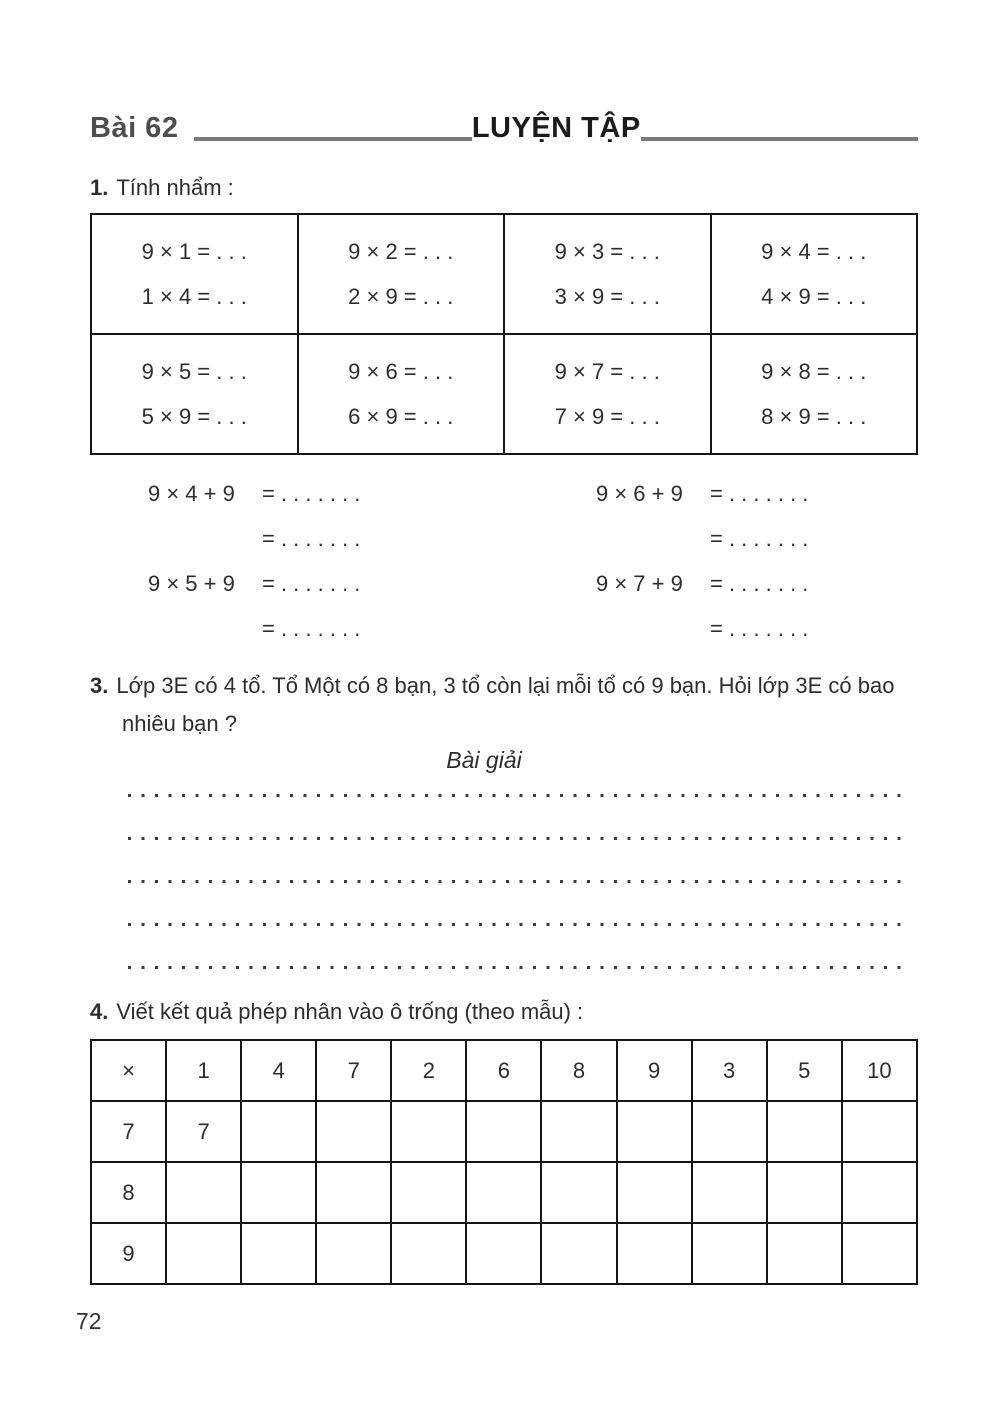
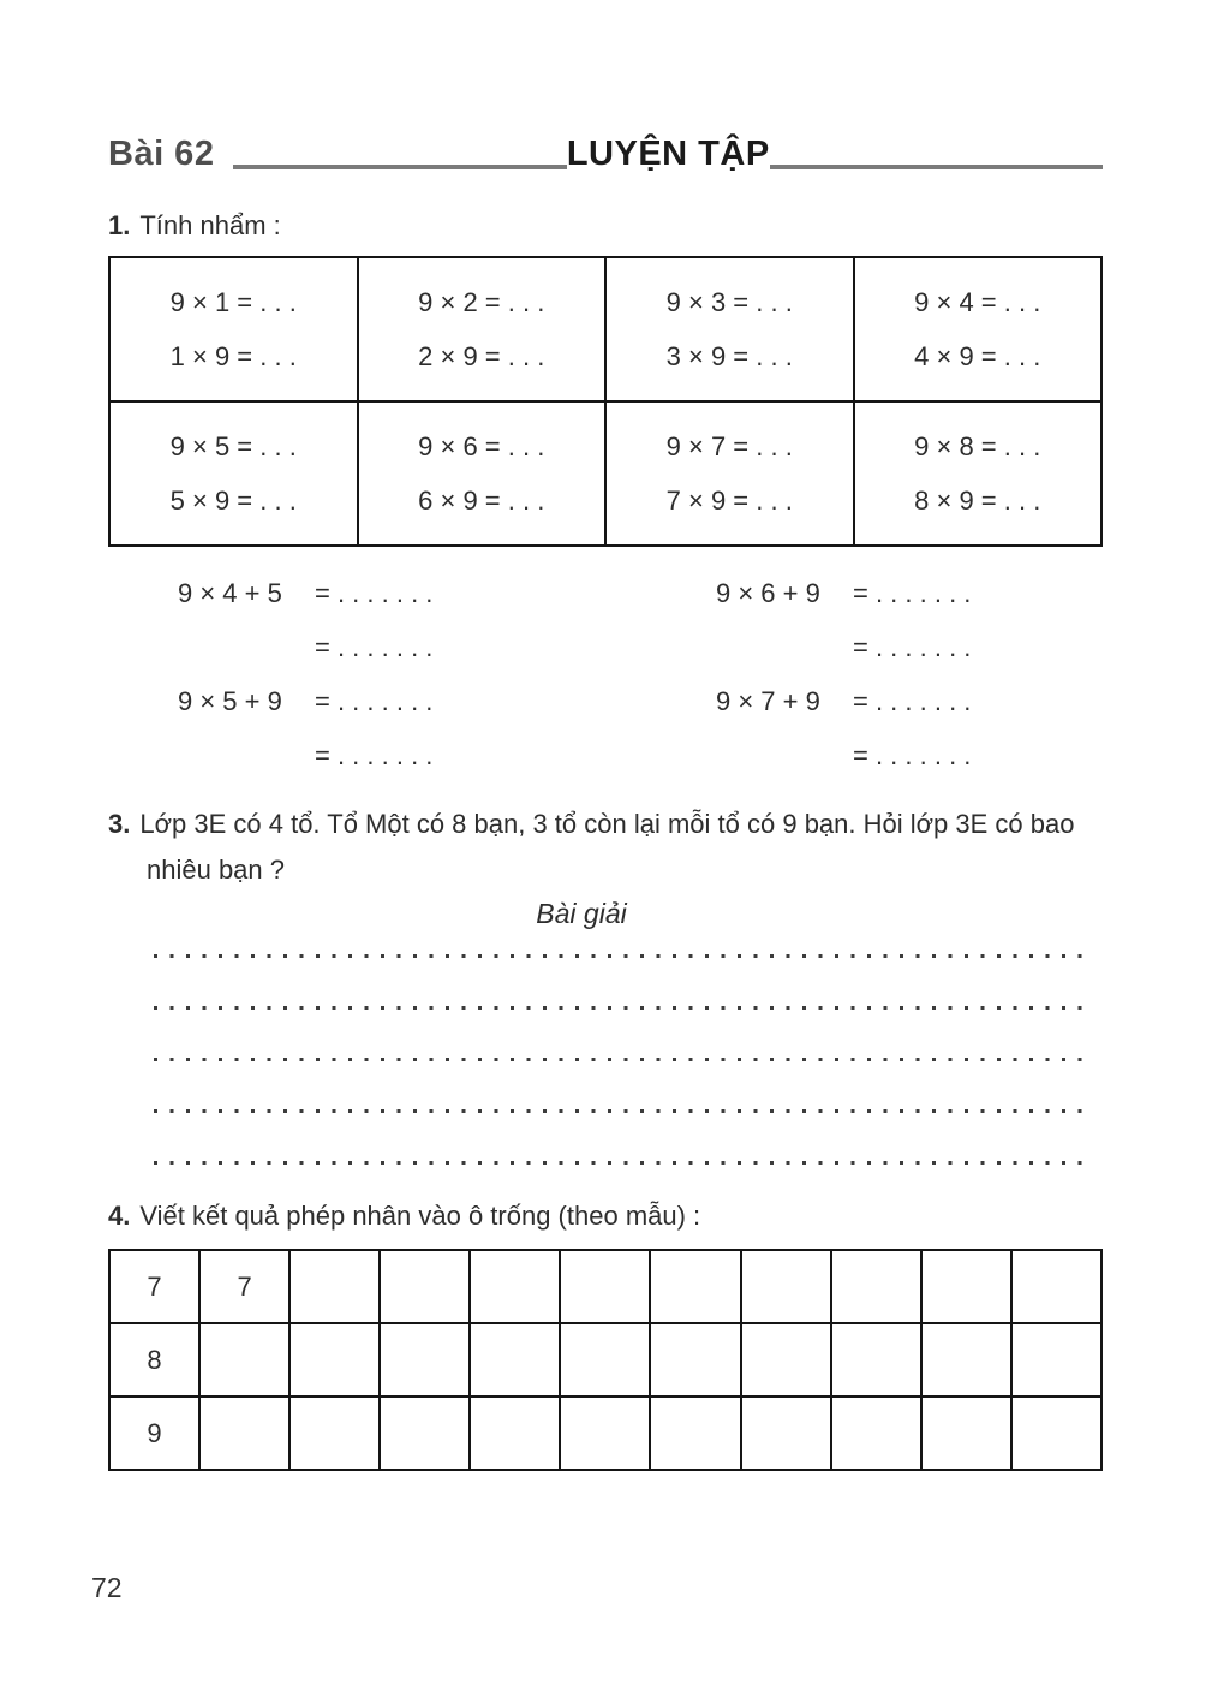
  Bài 62
  LUYỆN TẬP
  1. Tính nhẩm :
- 9 × 1 = . . . 1 × 4 = . . .	9 × 2 = . . . 2 × 9 = . . .	9 × 3 = . . . 3 × 9 = . . .	9 × 4 = . . . 4 × 9 = . . .
+ 9 × 1 = . . . 1 × 9 = . . .	9 × 2 = . . . 2 × 9 = . . .	9 × 3 = . . . 3 × 9 = . . .	9 × 4 = . . . 4 × 9 = . . .
  9 × 5 = . . . 5 × 9 = . . .	9 × 6 = . . . 6 × 9 = . . .	9 × 7 = . . . 7 × 9 = . . .	9 × 8 = . . . 8 × 9 = . . .
- 9 × 4 + 9
+ 9 × 4 + 5
  = . . . . . . .
  = . . . . . . .
  9 × 5 + 9
  = . . . . . . .
  = . . . . . . .
  9 × 6 + 9
  = . . . . . . .
  = . . . . . . .
  9 × 7 + 9
  = . . . . . . .
  = . . . . . . .
  3. Lớp 3E có 4 tổ. Tổ Một có 8 bạn, 3 tổ còn lại mỗi tổ có 9 bạn. Hỏi lớp 3E có bao nhiêu bạn ?
  Bài giải
  4. Viết kết quả phép nhân vào ô trống (theo mẫu) :
- ×	1	4	7	2	6	8	9	3	5	10
  7	7
  8
  9
  72
